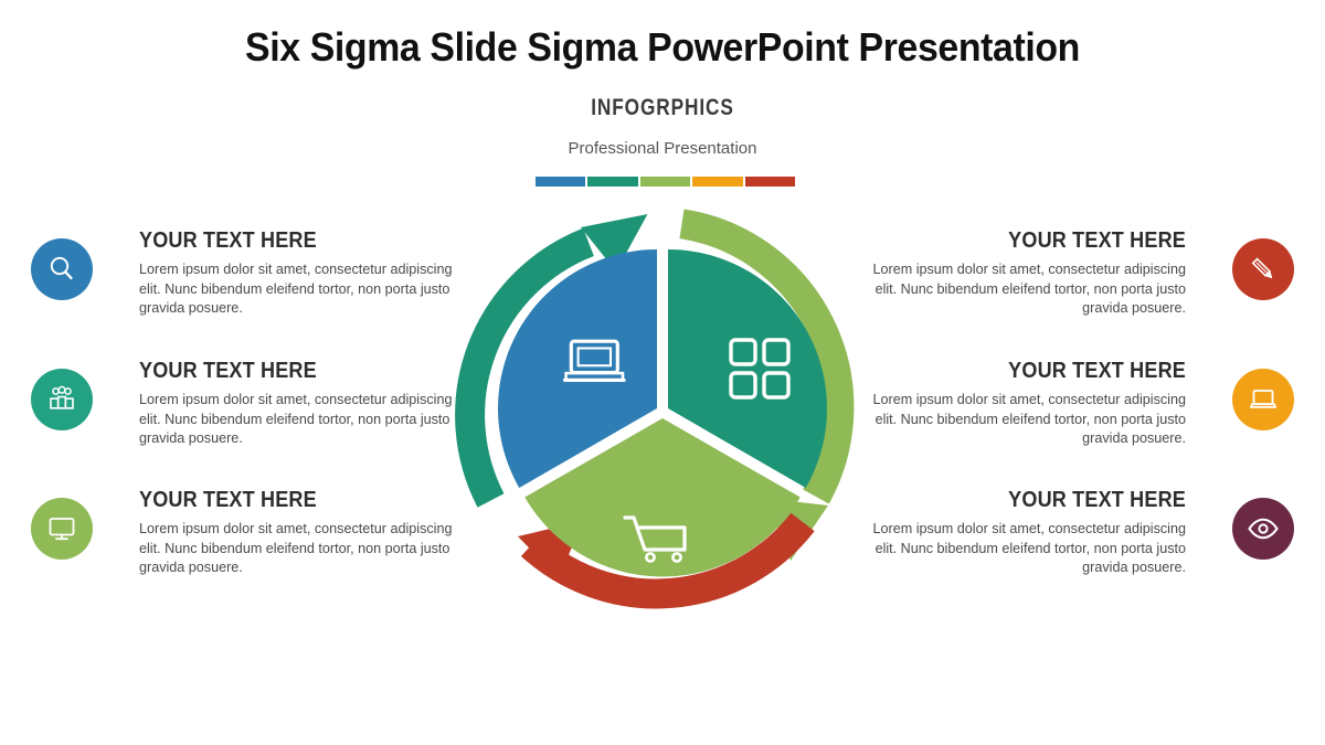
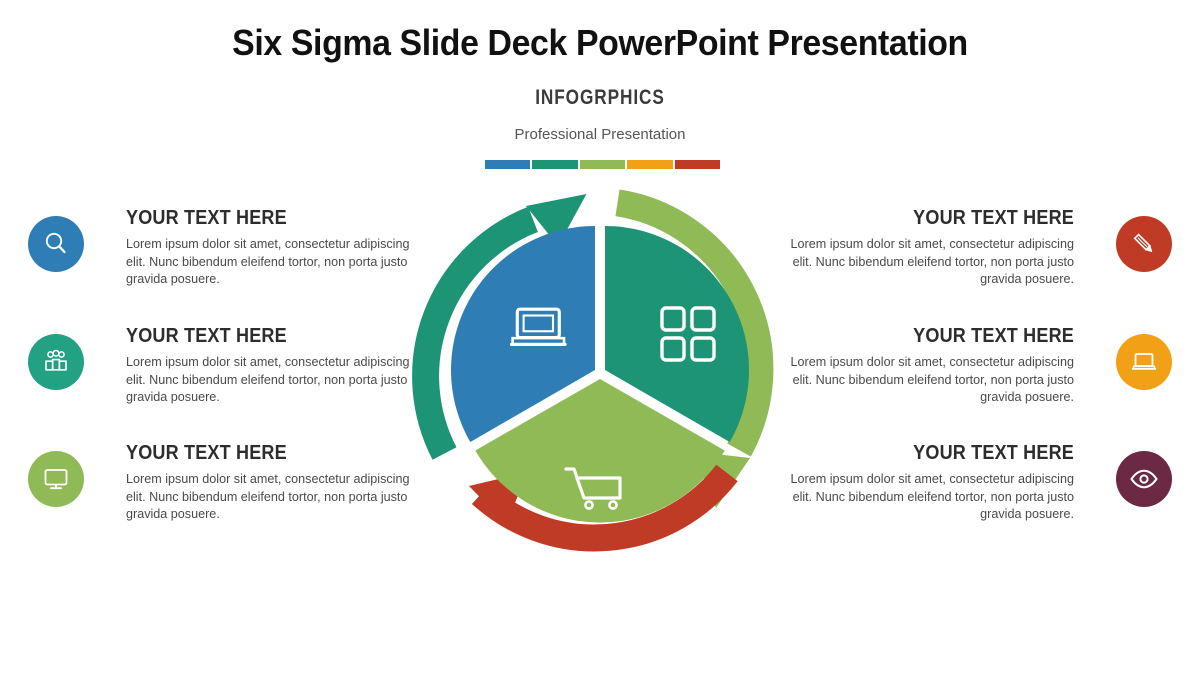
- Six Sigma Slide Sigma PowerPoint Presentation
+ Six Sigma Slide Deck PowerPoint Presentation
  INFOGRPHICS
  Professional Presentation
  YOUR TEXT HERE
  Lorem ipsum dolor sit amet, consectetur adipiscing elit. Nunc bibendum eleifend tortor, non porta justo gravida posuere.
  YOUR TEXT HERE
  Lorem ipsum dolor sit amet, consectetur adipiscing elit. Nunc bibendum eleifend tortor, non porta justo gravida posuere.
  YOUR TEXT HERE
  Lorem ipsum dolor sit amet, consectetur adipiscing elit. Nunc bibendum eleifend tortor, non porta justo gravida posuere.
  YOUR TEXT HERE
  Lorem ipsum dolor sit amet, consectetur adipiscing elit. Nunc bibendum eleifend tortor, non porta justo gravida posuere.
  YOUR TEXT HERE
  Lorem ipsum dolor sit amet, consectetur adipiscing elit. Nunc bibendum eleifend tortor, non porta justo gravida posuere.
  YOUR TEXT HERE
  Lorem ipsum dolor sit amet, consectetur adipiscing elit. Nunc bibendum eleifend tortor, non porta justo gravida posuere.
